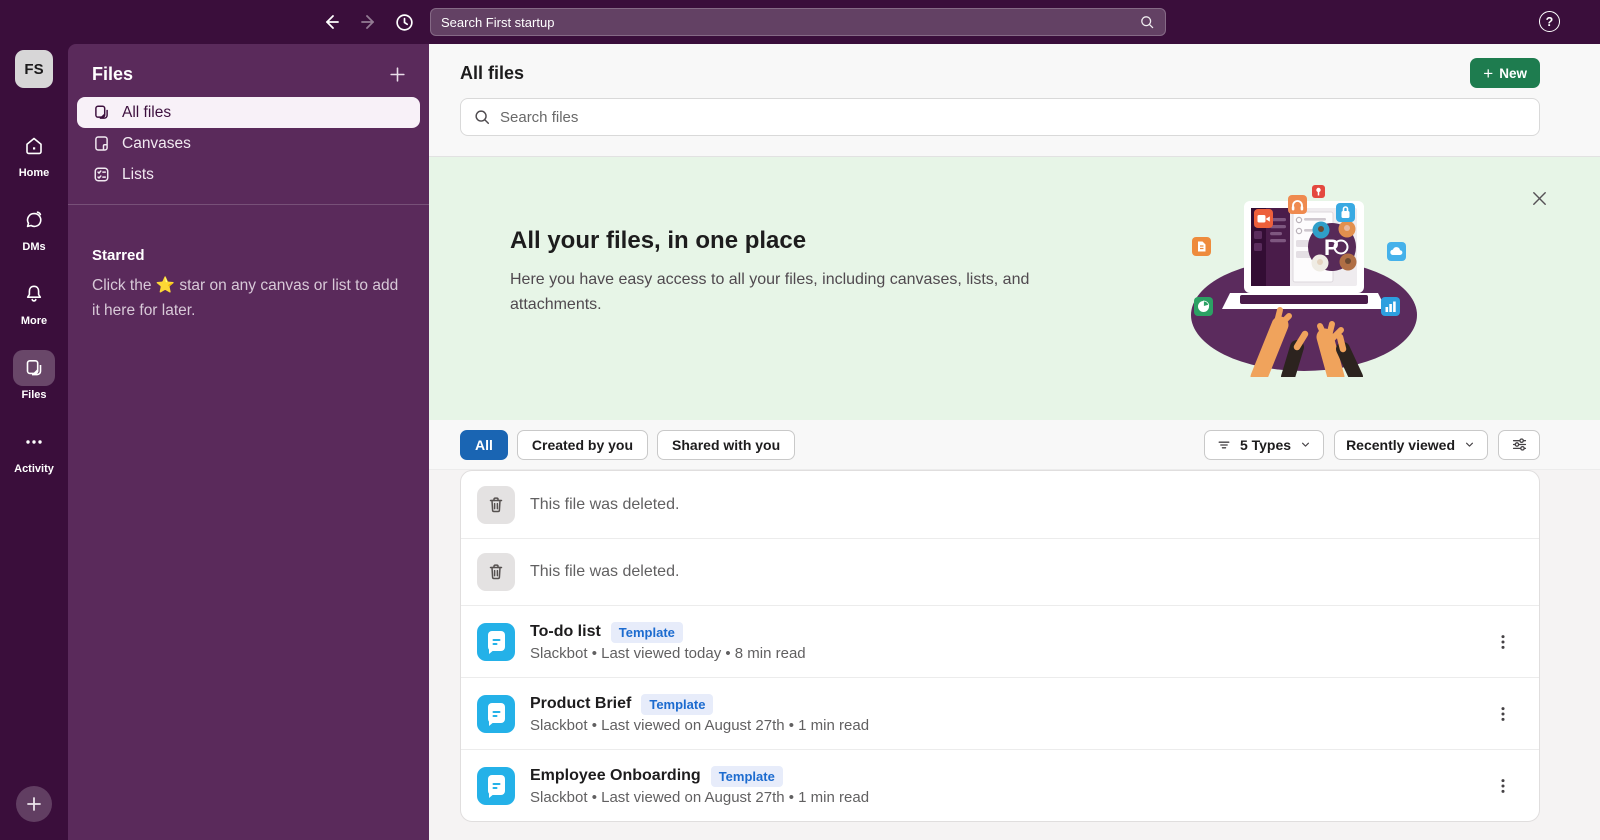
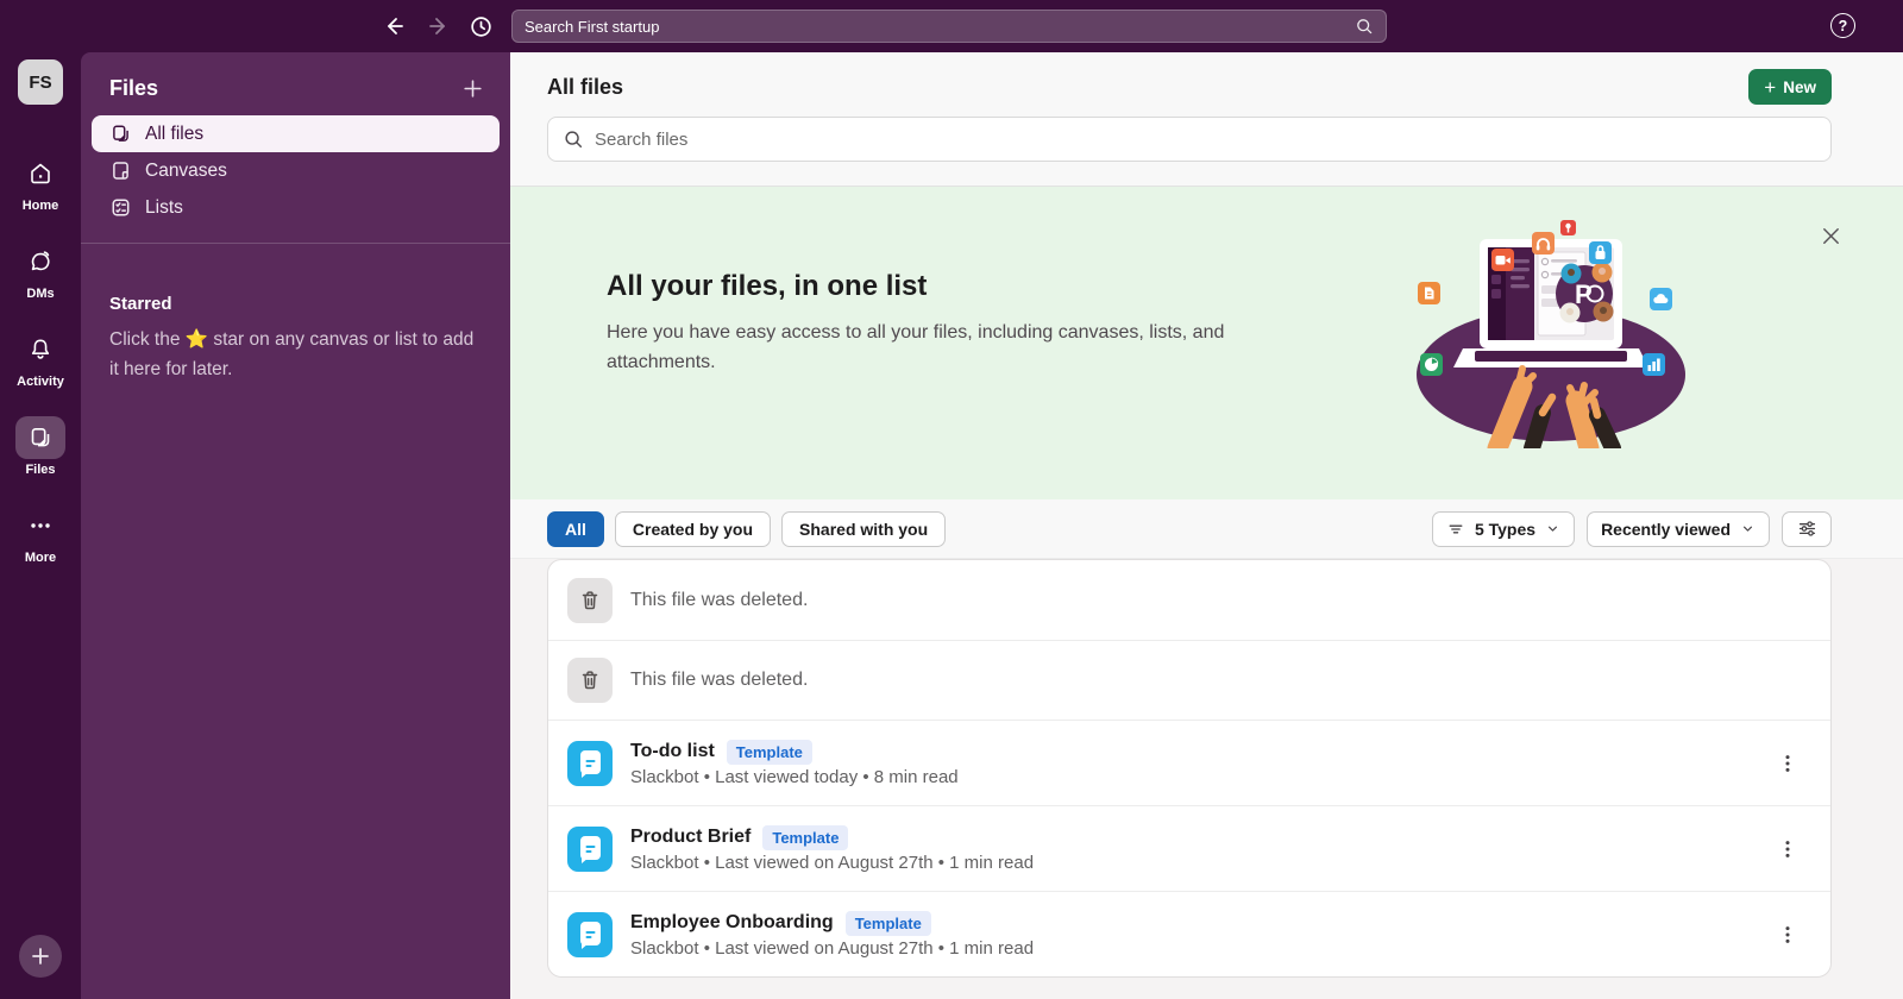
  Search First startup
  ?
  FS
  Home
  DMs
- More
+ Activity
  Files
- Activity
+ More
  Files
  All files
  Canvases
  Lists
  Starred
  Click the ⭐ star on any canvas or list to add it here for later.
  All files
  +
  New
  Search files
- All your files, in one place
+ All your files, in one list
  Here you have easy access to all your files, including canvases, lists, and attachments.
  P
  All
  Created by you
  Shared with you
  5 Types
  Recently viewed
  This file was deleted.
  This file was deleted.
  To-do list
  Template
  Slackbot • Last viewed today • 8 min read
  Product Brief
  Template
  Slackbot • Last viewed on August 27th • 1 min read
  Employee Onboarding
  Template
  Slackbot • Last viewed on August 27th • 1 min read
